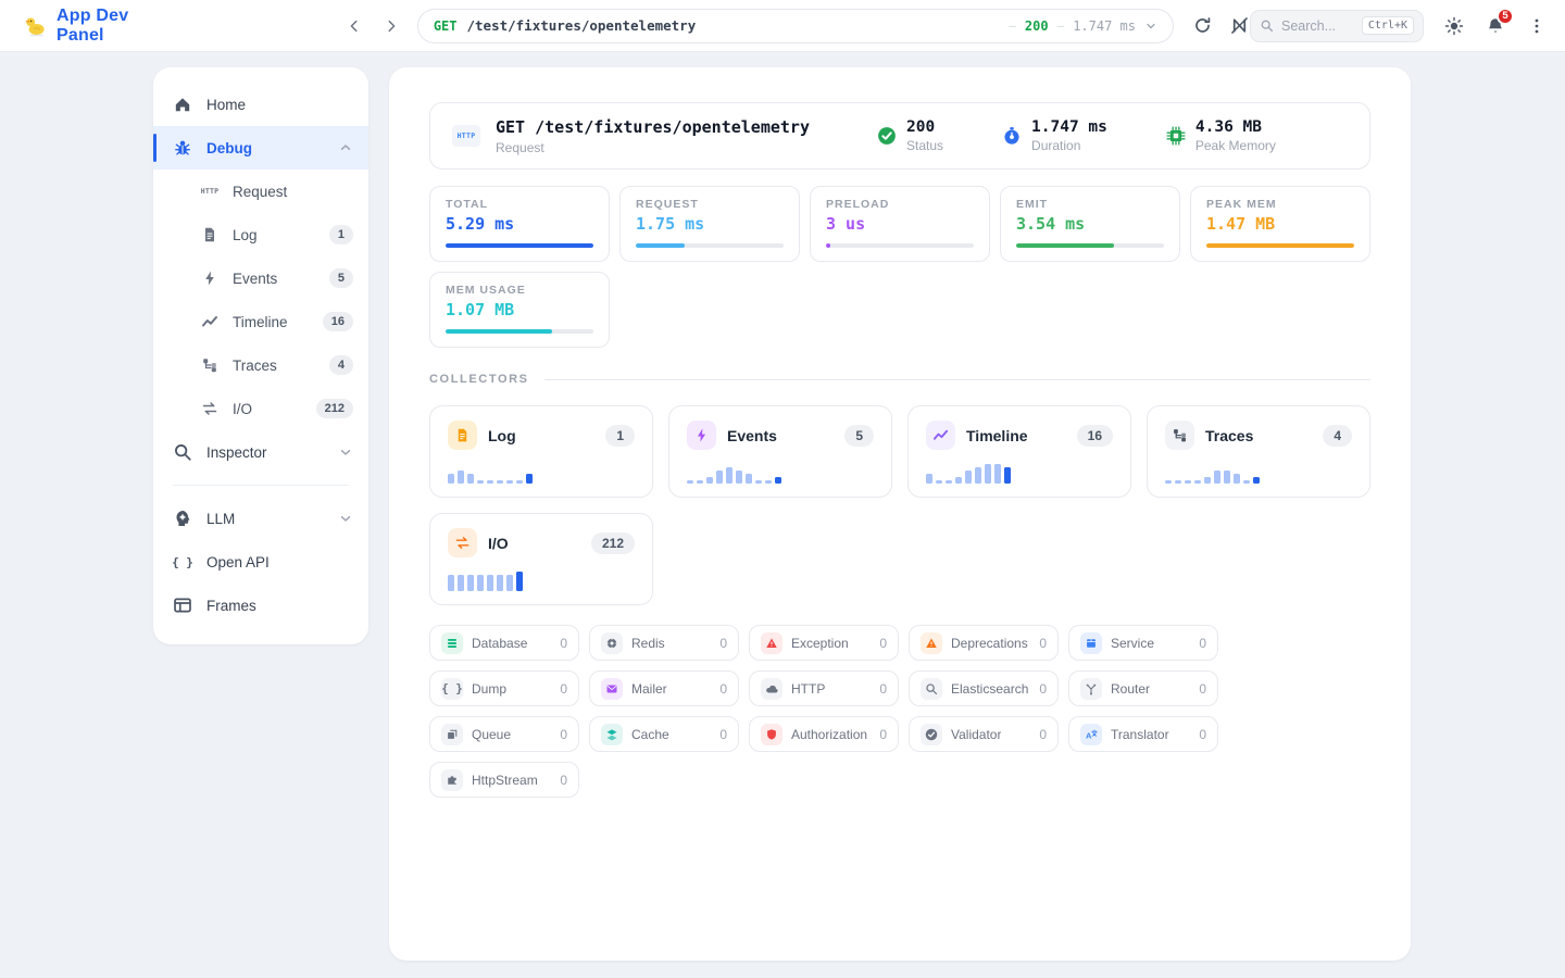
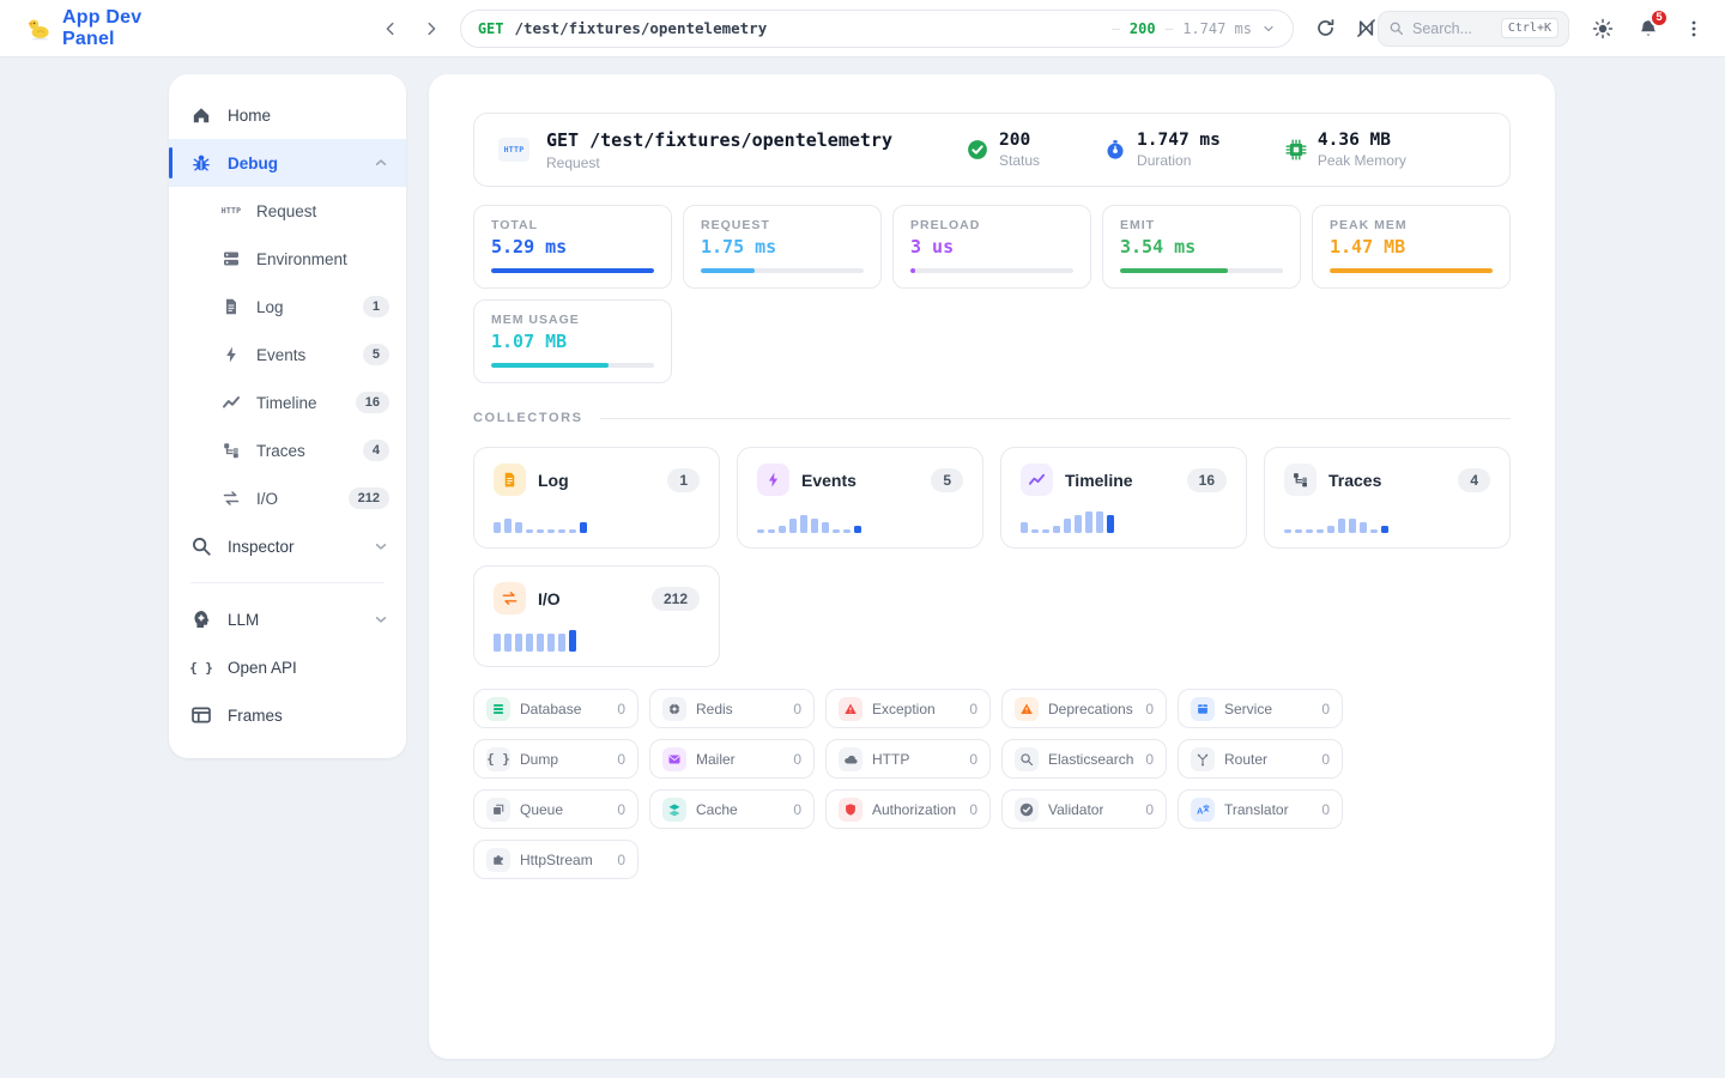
  App Dev Panel
  GET
  /test/fixtures/opentelemetry
  —
  200
  —
  1.747 ms
  Search...
  Ctrl+K
  5
  Home
  Debug
  HTTP
  Request
+ Environment
  Log
  1
  Events
  5
  Timeline
  16
  Traces
  4
  I/O
  212
  Inspector
  LLM
  { }
  Open API
  Frames
  HTTP
  GET /test/fixtures/opentelemetry
  Request
  200
  Status
  1.747 ms
  Duration
  4.36 MB
  Peak Memory
  TOTAL
  5.29 ms
  REQUEST
  1.75 ms
  PRELOAD
  3 us
  EMIT
  3.54 ms
  PEAK MEM
  1.47 MB
  MEM USAGE
  1.07 MB
  COLLECTORS
  Log
  1
  Events
  5
  Timeline
  16
  Traces
  4
  I/O
  212
  Database
  0
  Redis
  0
  Exception
  0
  Deprecations
  0
  Service
  0
  { }
  Dump
  0
  Mailer
  0
  HTTP
  0
  Elasticsearch
  0
  Router
  0
  Queue
  0
  Cache
  0
  Authorization
  0
  Validator
  0
  A
  Translator
  0
  HttpStream
  0
